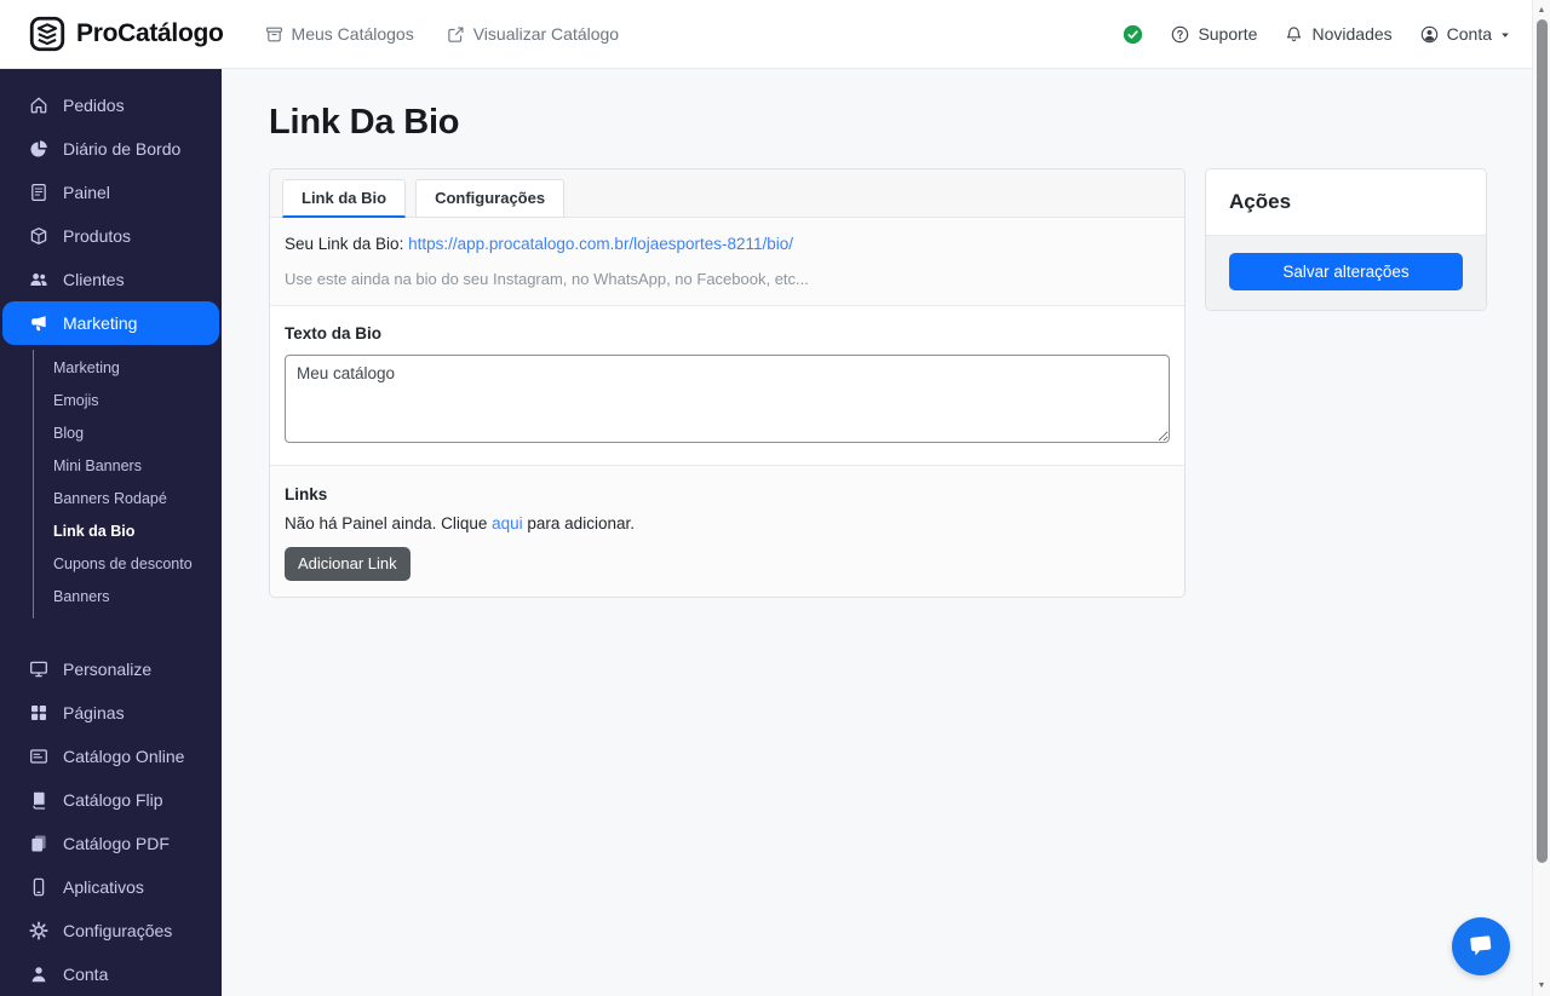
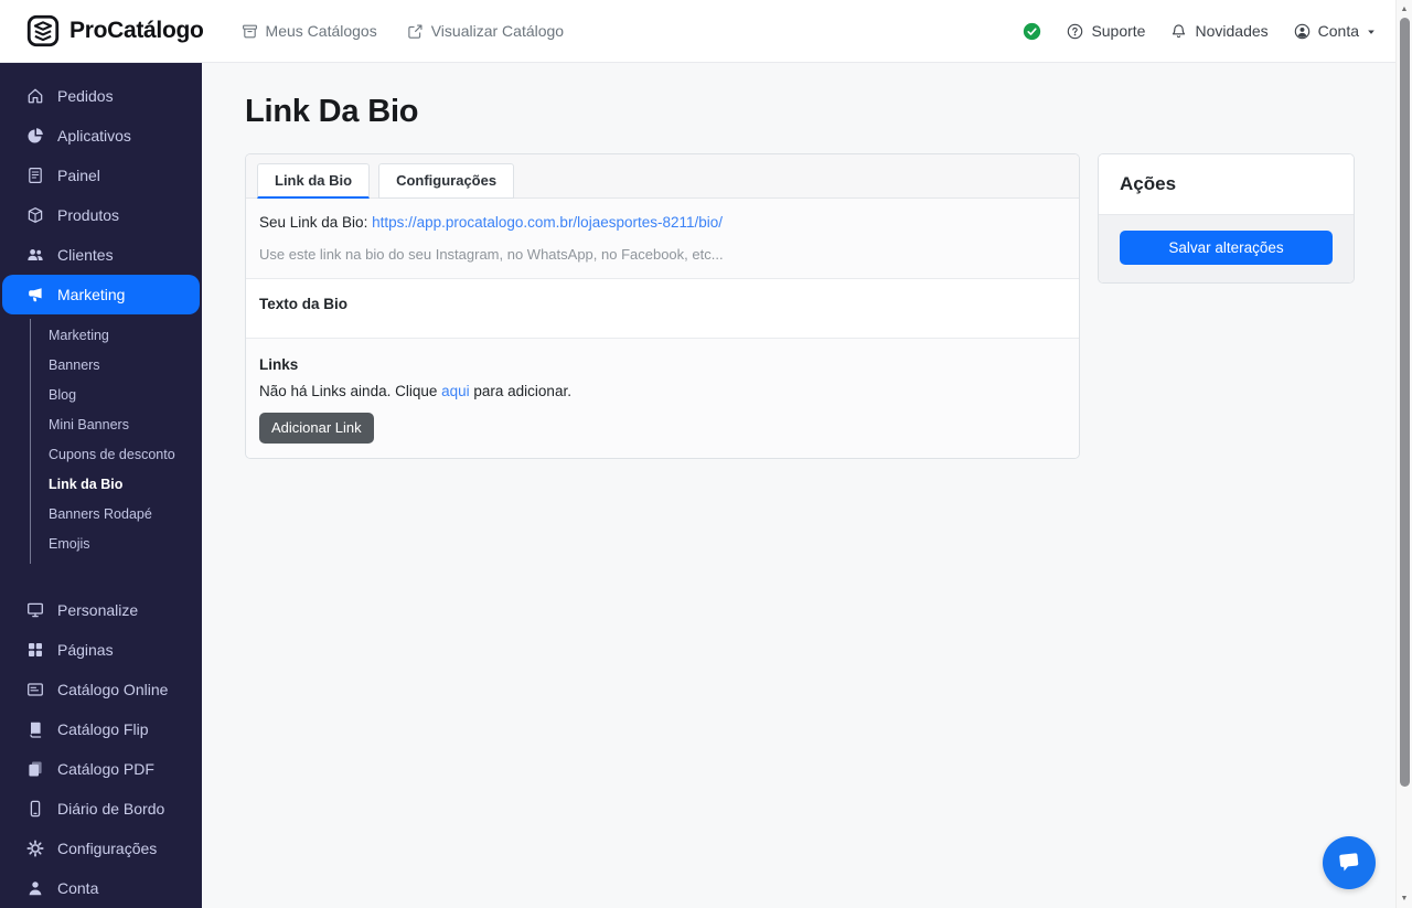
  ProCatálogo
  Meus Catálogos
  Visualizar Catálogo
  Suporte
  Novidades
  Conta
  Pedidos
- Diário de Bordo
+ Aplicativos
  Painel
  Produtos
  Clientes
  Marketing
  Marketing
- Emojis
+ Banners
  Blog
  Mini Banners
- Banners Rodapé
+ Cupons de desconto
  Link da Bio
- Cupons de desconto
+ Banners Rodapé
- Banners
+ Emojis
  Personalize
  Páginas
  Catálogo Online
  Catálogo Flip
  Catálogo PDF
- Aplicativos
+ Diário de Bordo
  Configurações
  Conta
  Link Da Bio
  Link da Bio
  Configurações
  Seu Link da Bio: https://app.procatalogo.com.br/lojaesportes-8211/bio/
- Use este ainda na bio do seu Instagram, no WhatsApp, no Facebook, etc...
+ Use este link na bio do seu Instagram, no WhatsApp, no Facebook, etc...
  Texto da Bio
- Meu catálogo
  Links
- Não há Painel ainda. Clique aqui para adicionar.
+ Não há Links ainda. Clique aqui para adicionar.
  Adicionar Link
  Ações
  Salvar alterações
